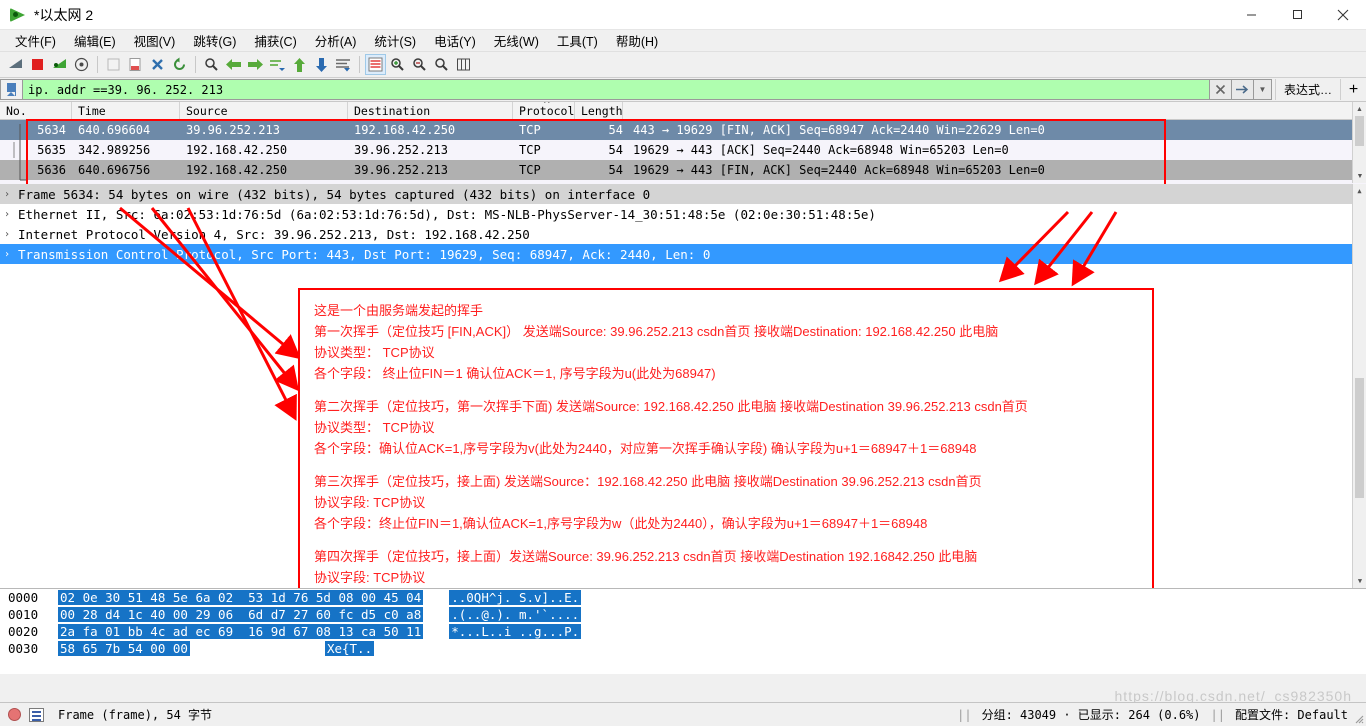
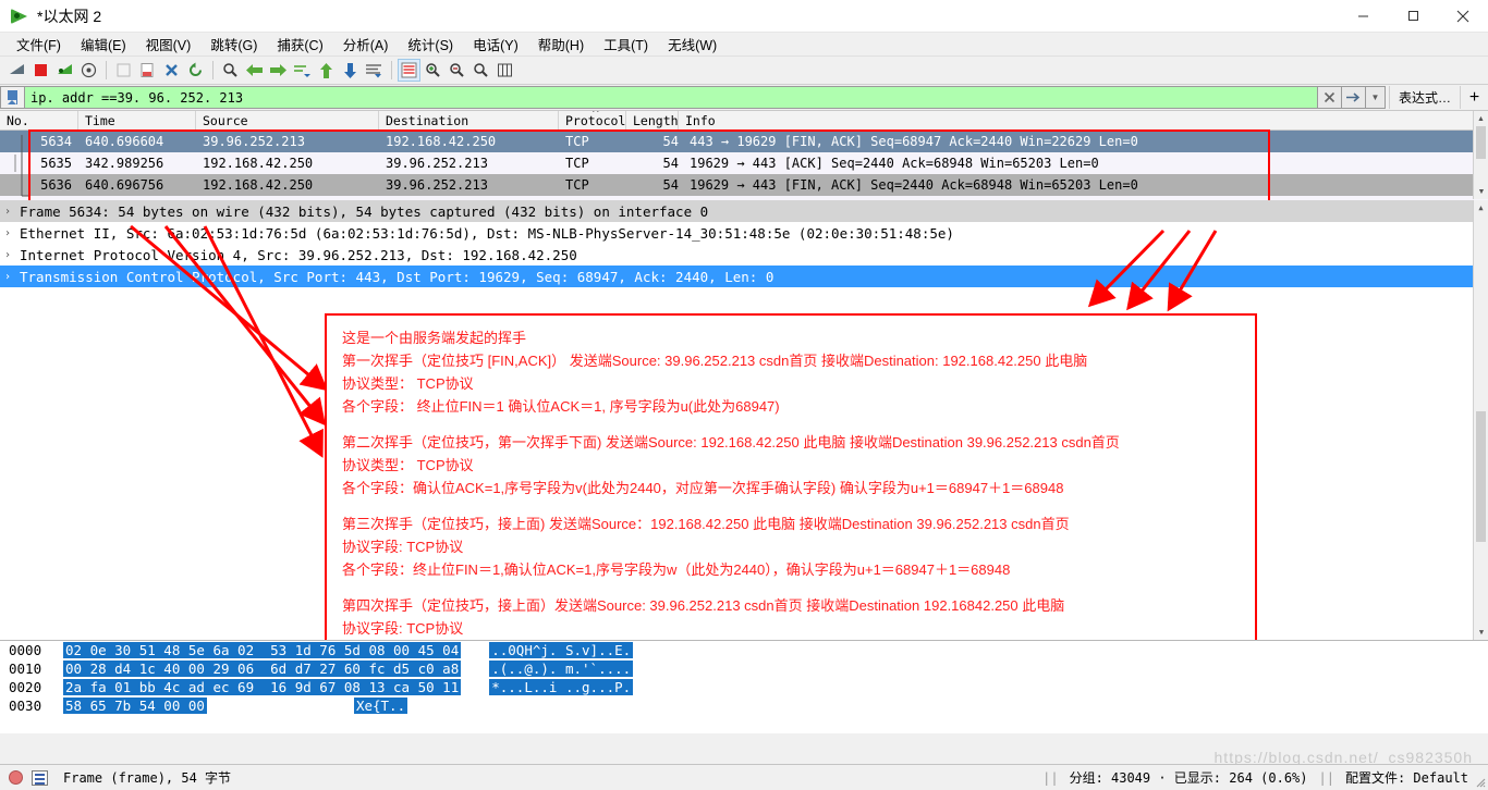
  *以太网 2
  文件(F)
  编辑(E)
  视图(V)
  跳转(G)
  捕获(C)
  分析(A)
  统计(S)
  电话(Y)
- 无线(W)
+ 帮助(H)
  工具(T)
- 帮助(H)
+ 无线(W)
  ip. addr ==39. 96. 252. 213
  ▼
  表达式…
  +
  No.
  Time
  Source
  Destination
  ^
  Protocol
  Length
+ Info
  5634
  640.696604
  39.96.252.213
  192.168.42.250
  TCP
  54
  443 → 19629 [FIN, ACK] Seq=68947 Ack=2440 Win=22629 Len=0
  5635
  342.989256
  192.168.42.250
  39.96.252.213
  TCP
  54
  19629 → 443 [ACK] Seq=2440 Ack=68948 Win=65203 Len=0
  5636
  640.696756
  192.168.42.250
  39.96.252.213
  TCP
  54
  19629 → 443 [FIN, ACK] Seq=2440 Ack=68948 Win=65203 Len=0
  ›
  Frame 5634: 54 bytes on wire (432 bits), 54 bytes captured (432 bits) on interface 0
  ›
  Ethernet II, Sc:a:02:53:1d:76:5d (6a:02:53:1d:76:5d), Dst: MS-NLB-PhysServer-14_30:51:48:5e (02:0e:30:51:48:5e)
  ›
  Internet Protocol Vesio 4, Src: 39.96.252.213, Dst: 192.168.42.250
  ›
  Transmission Control Potcol, Src Port: 443, Dst Port: 19629, Seq: 68947, Ack: 2440, Len: 0
  ▲
  ▼
  这是一个由服务端发起的挥手
  第一次挥手（定位技巧 [FIN,ACK]） 发送端Source: 39.96.252.213 csdn首页 接收端Destination: 192.168.42.250 此电脑
  协议类型： TCP协议
  各个字段： 终止位FIN＝1 确认位ACK＝1, 序号字段为u(此处为68947)
  第二次挥手（定位技巧，第一次挥手下面) 发送端Source: 192.168.42.250 此电脑 接收端Destination 39.96.252.213 csdn首页
  协议类型： TCP协议
  各个字段：确认位ACK=1,序号字段为v(此处为2440，对应第一次挥手确认字段) 确认字段为u+1＝68947＋1＝68948
  第三次挥手（定位技巧，接上面) 发送端Source：192.168.42.250 此电脑 接收端Destination 39.96.252.213 csdn首页
  协议字段: TCP协议
  各个字段：终止位FIN＝1,确认位ACK=1,序号字段为w（此处为2440），确认字段为u+1＝68947＋1＝68948
  第四次挥手（定位技巧，接上面）发送端Source: 39.96.252.213 csdn首页 接收端Destination 192.16842.250 此电脑
  协议字段: TCP协议
  0000
  02 0e 30 51 48 5e 6a 02 53 1d 76 5d 08 00 45 04
  ..0QH^j. S.v]..E.
  0010
  00 28 d4 1c 40 00 29 06 6d d7 27 60 fc d5 c0 a8
  .(..@.). m.'`....
  0020
  2a fa 01 bb 4c ad ec 69 16 9d 67 08 13 ca 50 11
  *...L..i ..g...P.
  0030
  58 65 7b 54 00 00
  Xe{T..
  https://blog.csdn.net/_cs982350h
  Frame (frame), 54 字节
  ||
  分组: 43049 · 已显示: 264 (0.6%)
  ||
  配置文件: Default
